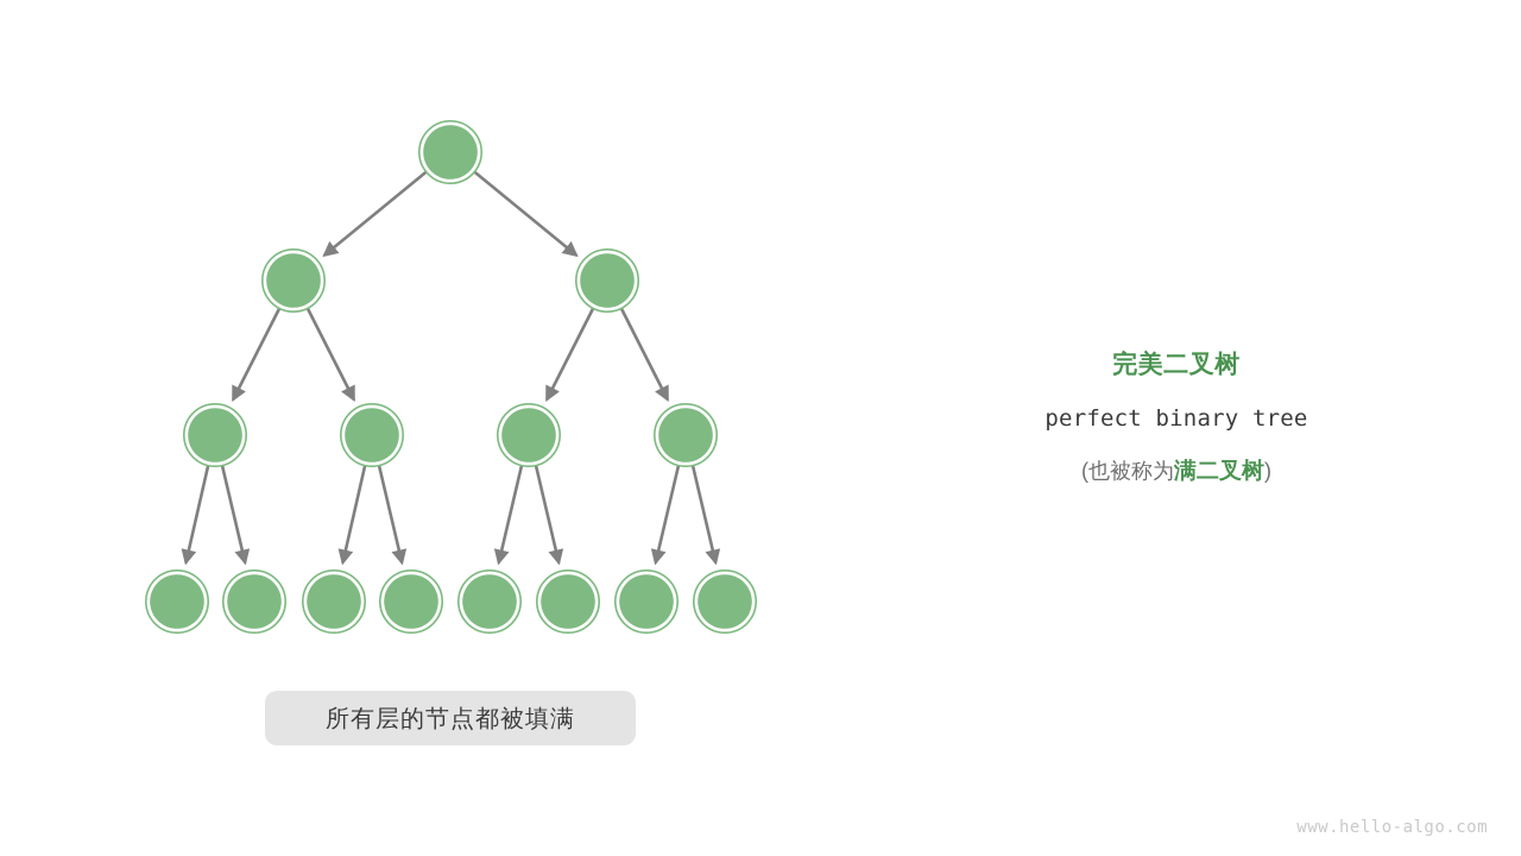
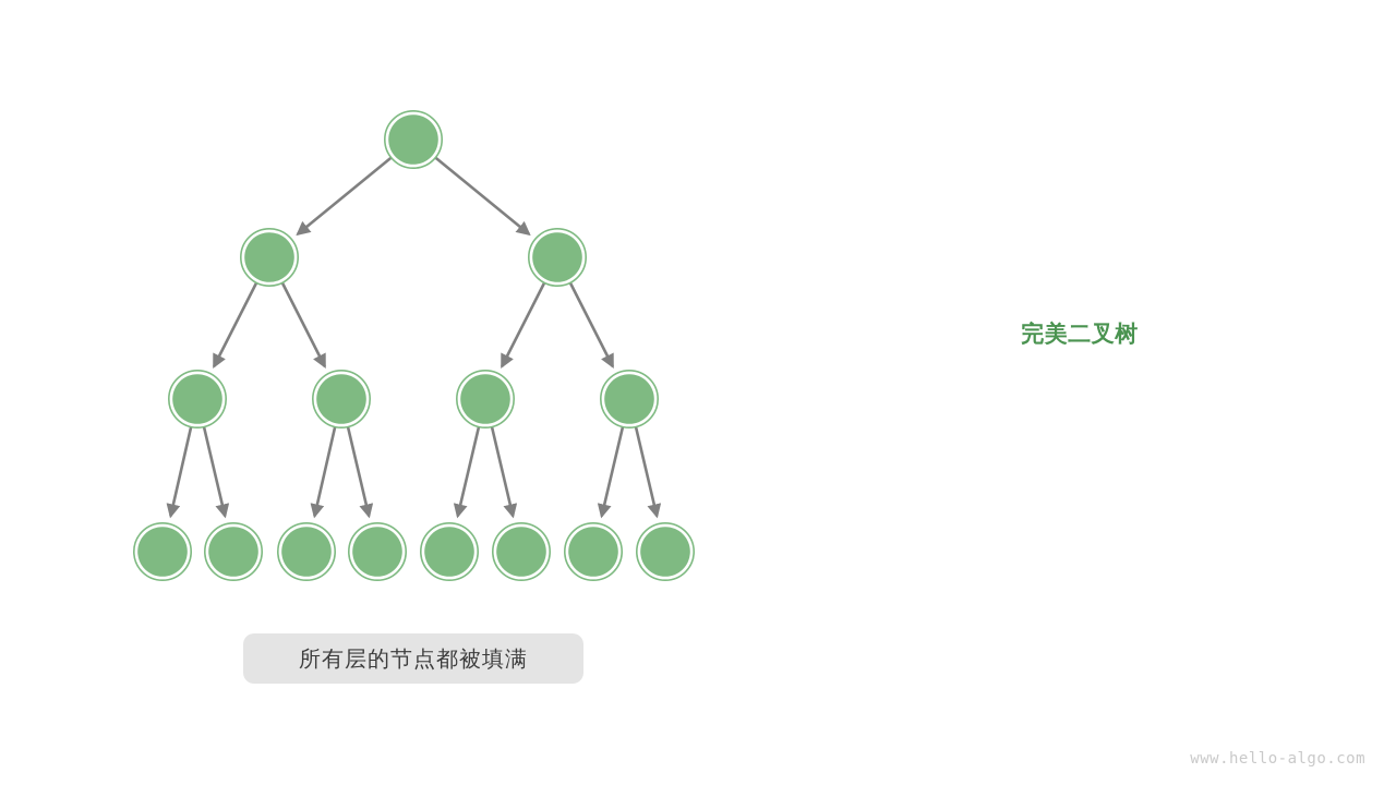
  完美二叉树
- perfect binary tree
- (也被称为满二叉树)
  所有层的节点都被填满
  www.hello-algo.com
